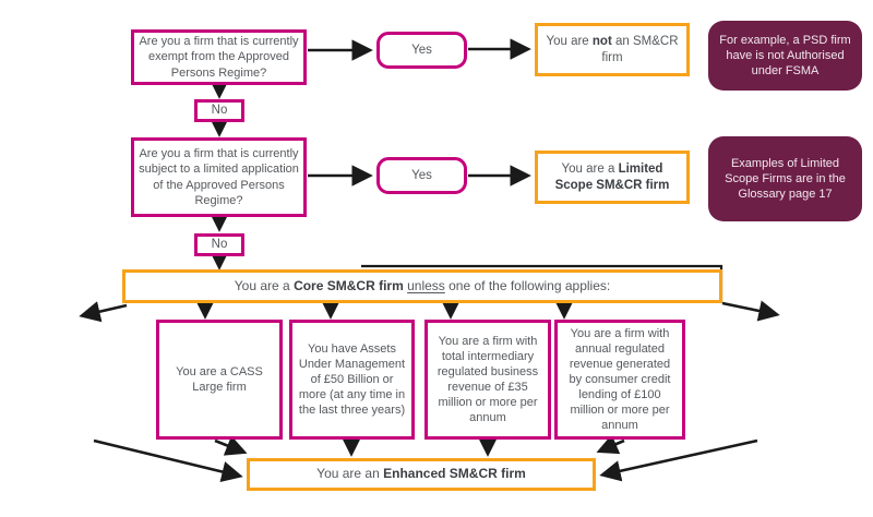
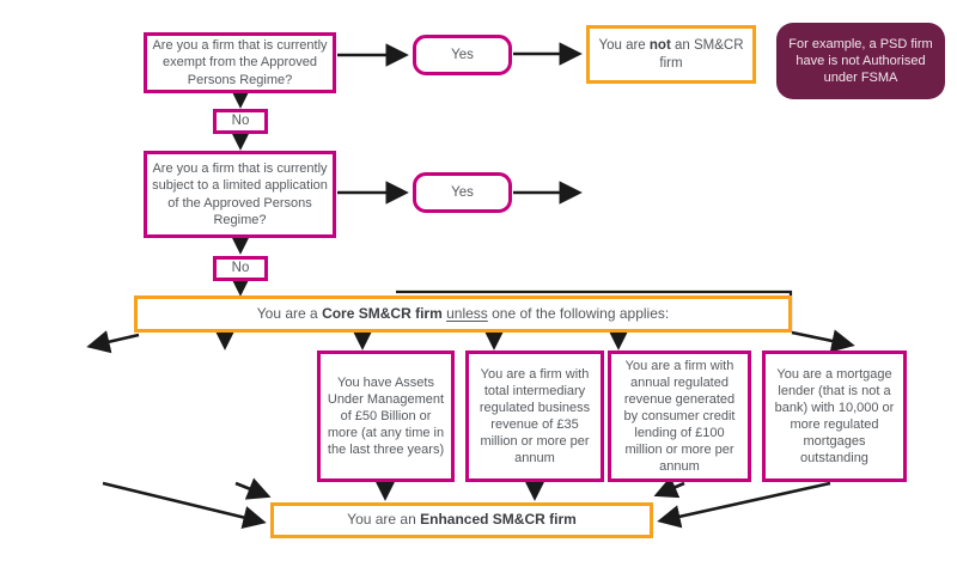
  Are you a firm that is currently exempt from the Approved Persons Regime?
  Yes
  You are not an SM&CR firm
  For example, a PSD firm have is not Authorised under FSMA
  No
  Are you a firm that is currently subject to a limited application of the Approved Persons Regime?
  Yes
- You are a Limited Scope SM&CR firm
- Examples of Limited Scope Firms are in the Glossary page 17
  No
  You are a Core SM&CR firm unless one of the following applies:
- You are a CASS Large firm
  You have Assets Under Management of £50 Billion or more (at any time in the last three years)
  You are a firm with total intermediary regulated business revenue of £35 million or more per annum
  You are a firm with annual regulated revenue generated by consumer credit lending of £100 million or more per annum
+ You are a mortgage lender (that is not a bank) with 10,000 or more regulated mortgages outstanding
  You are an Enhanced SM&CR firm
